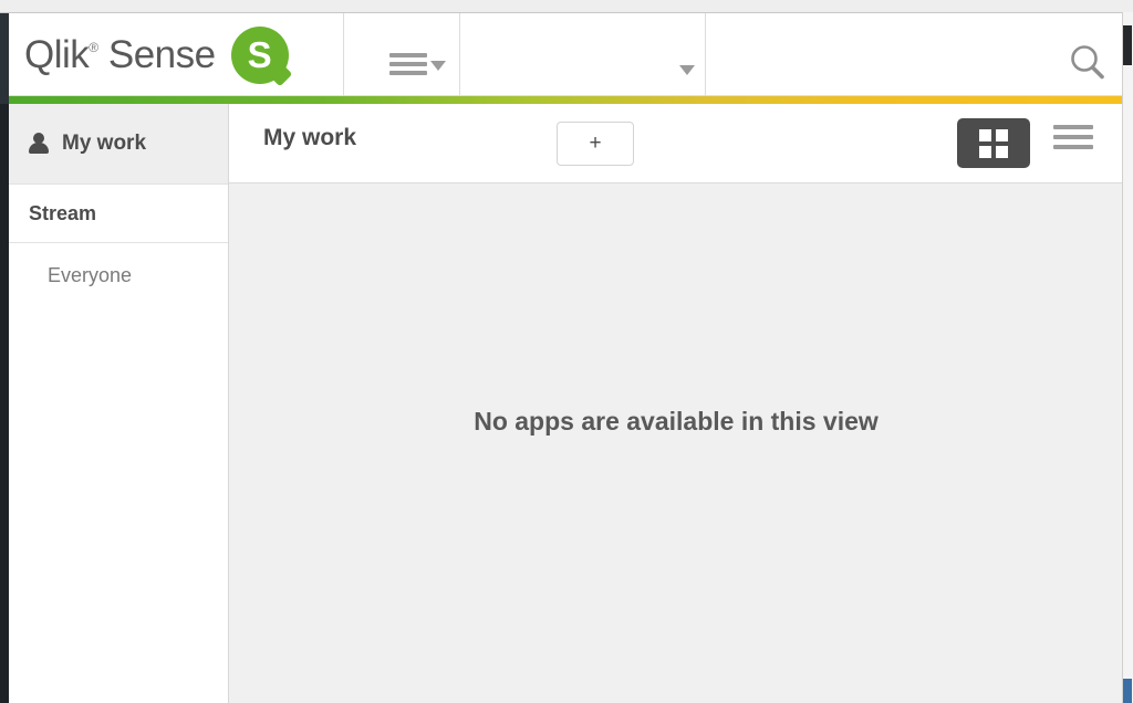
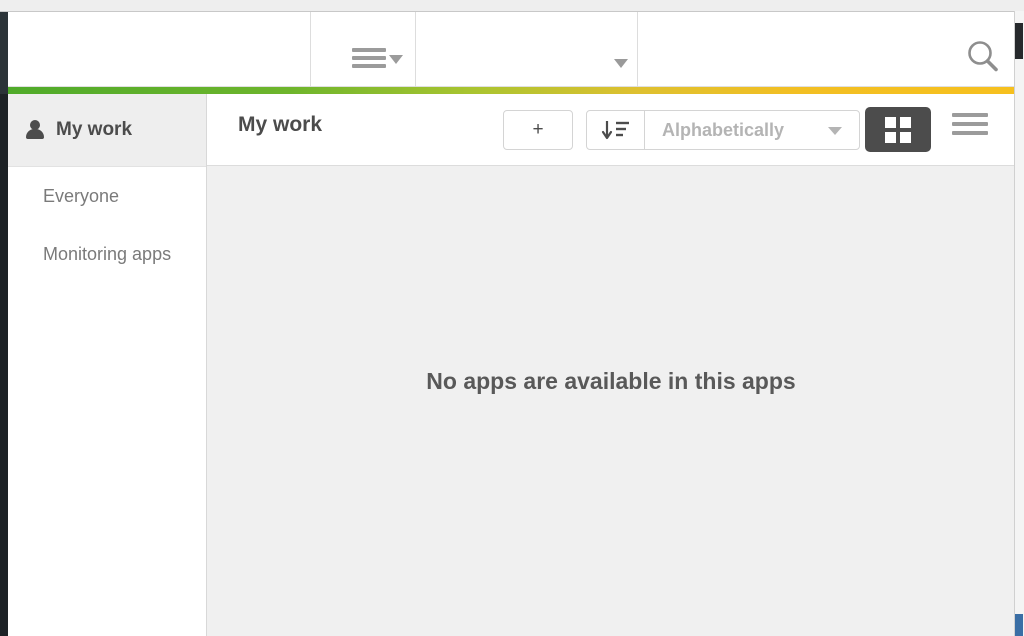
- Qlik® Sense
- S
  My work
- Stream
  Everyone
+ Monitoring apps
  My work
  +
+ Alphabetically
- No apps are available in this view
+ No apps are available in this apps
